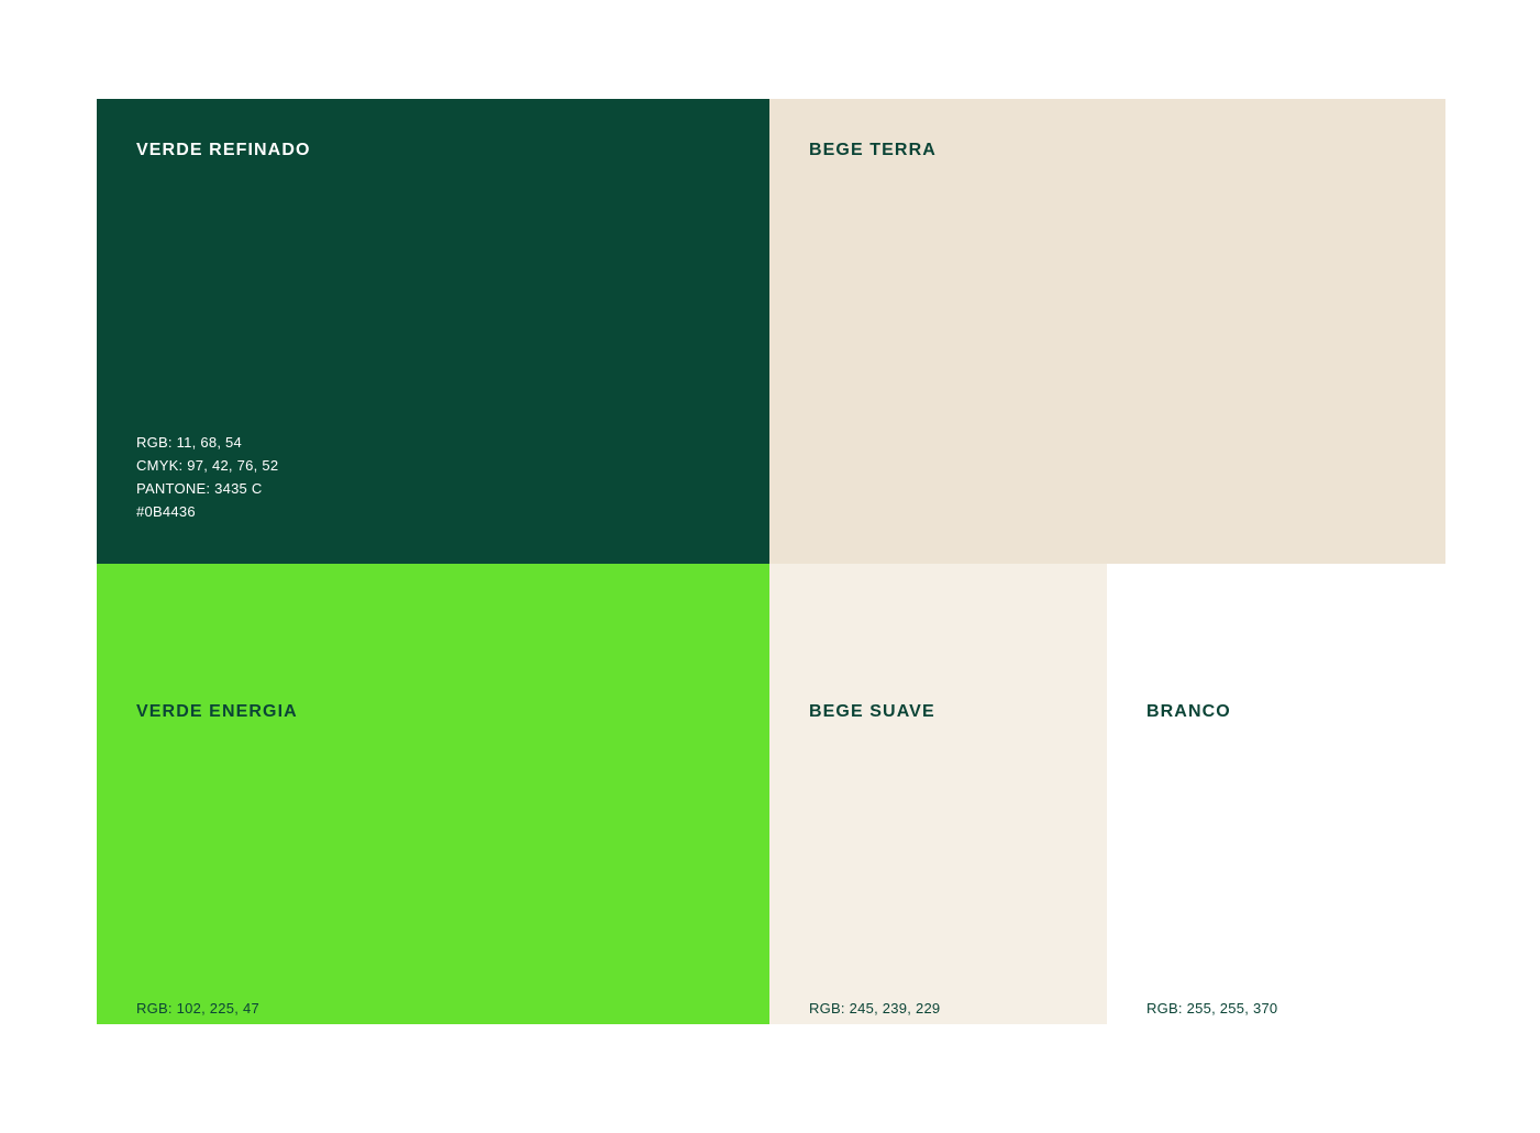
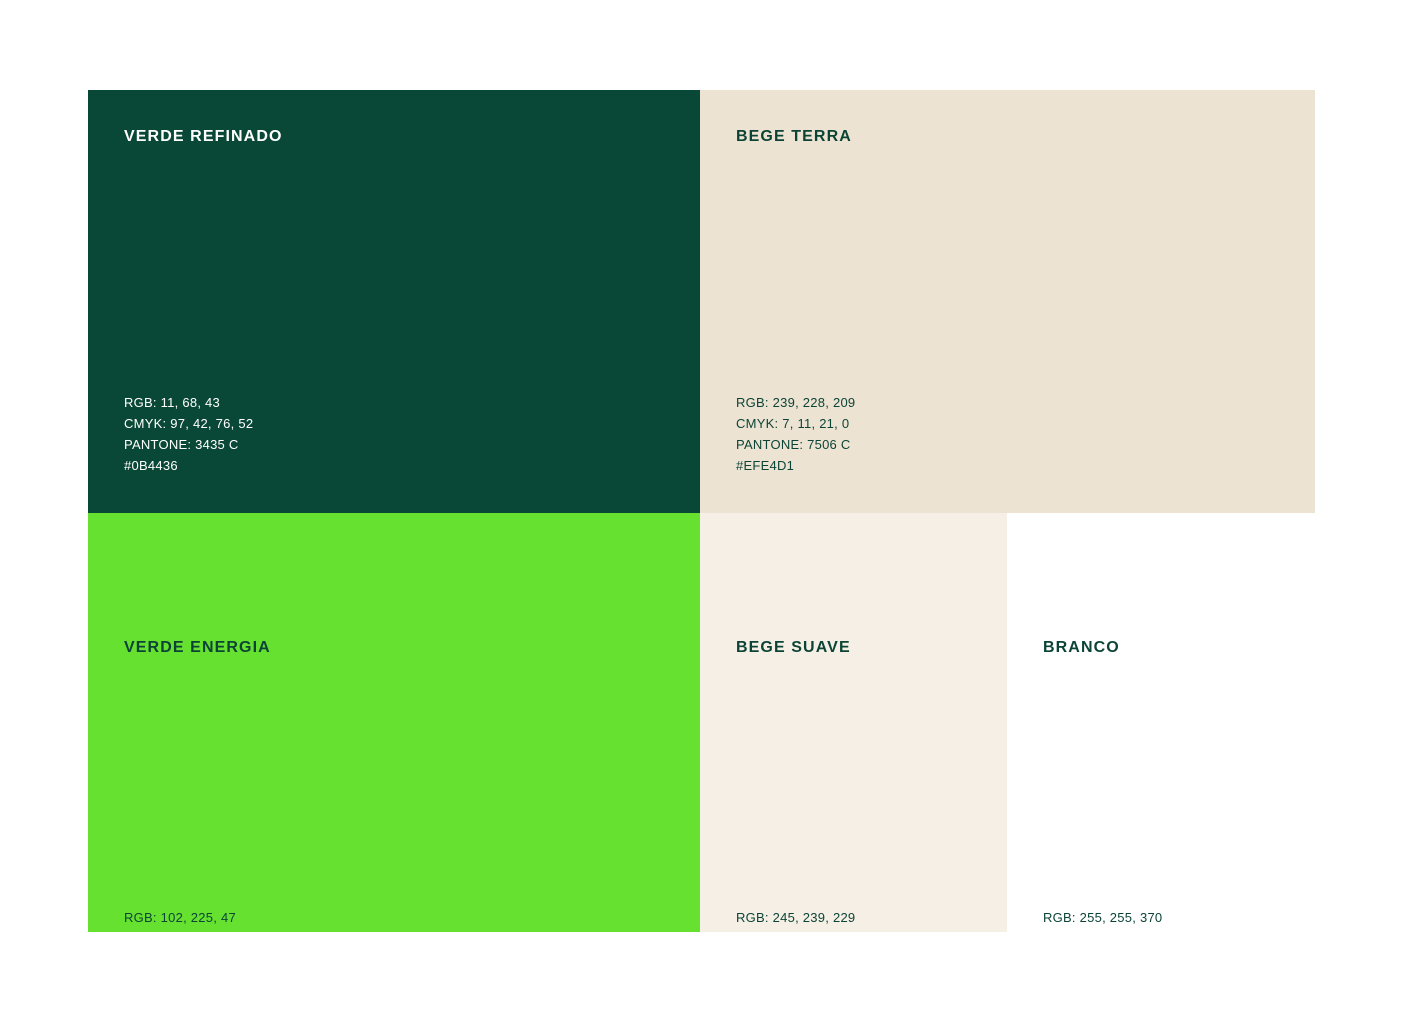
  VERDE REFINADO
- RGB: 11, 68, 54
+ RGB: 11, 68, 43
  CMYK: 97, 42, 76, 52
  PANTONE: 3435 C
  #0B4436
  BEGE TERRA
+ RGB: 239, 228, 209
+ CMYK: 7, 11, 21, 0
+ PANTONE: 7506 C
+ #EFE4D1
  VERDE ENERGIA
  RGB: 102, 225, 47
  BEGE SUAVE
  RGB: 245, 239, 229
  BRANCO
  RGB: 255, 255, 370
